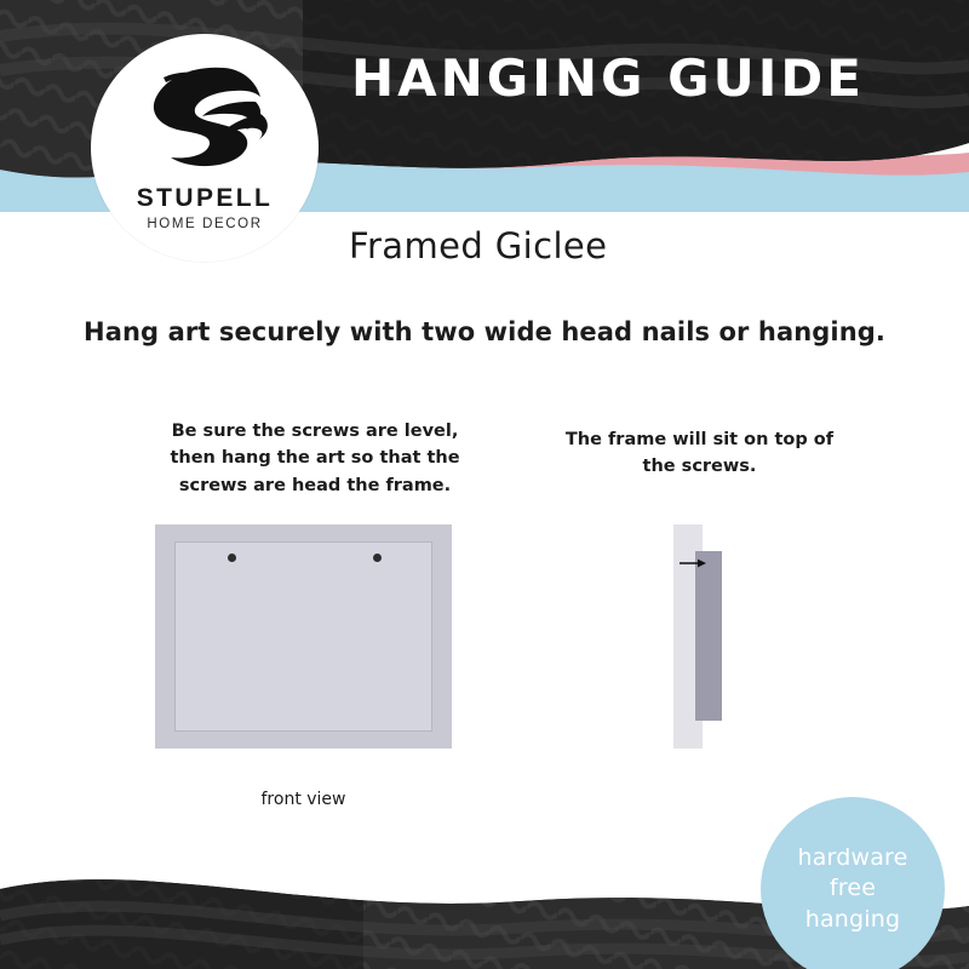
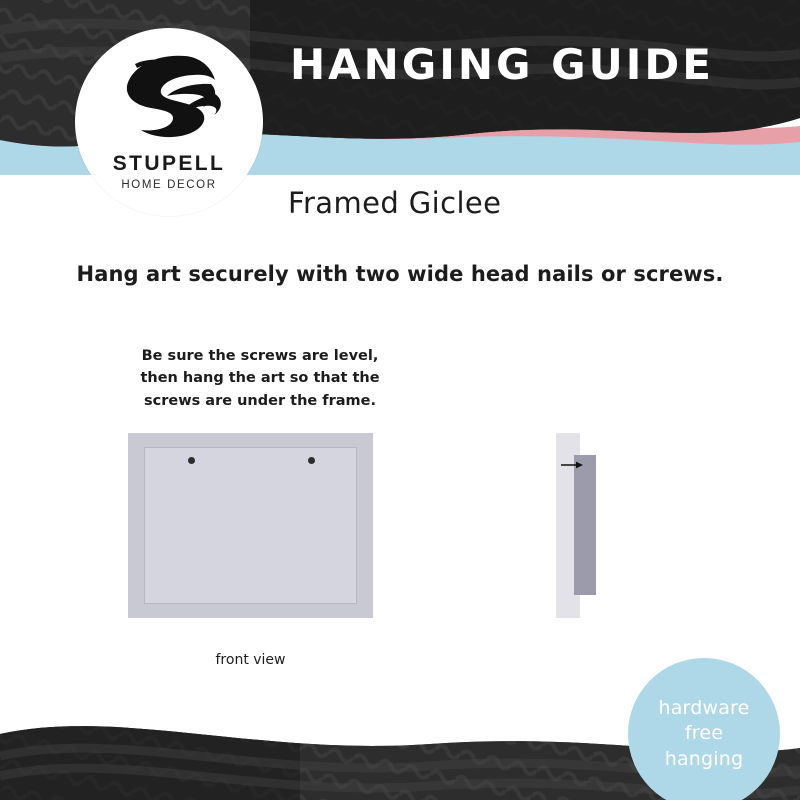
  HANGING GUIDE
  STUPELL
  HOME DECOR
  Framed Giclee
- Hang art securely with two wide head nails or hanging.
+ Hang art securely with two wide head nails or screws.
- Be sure the screws are level, then hang the art so that the screws are head the frame.
+ Be sure the screws are level, then hang the art so that the screws are under the frame.
- The frame will sit on top of the screws.
  front view
  hardware
  free
  hanging
